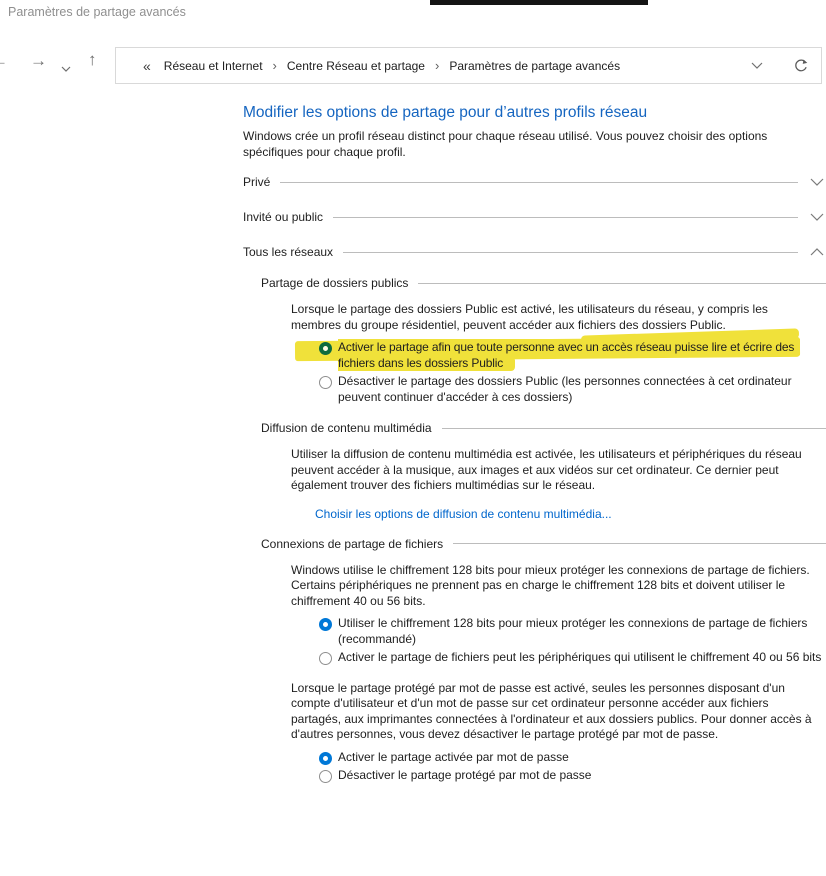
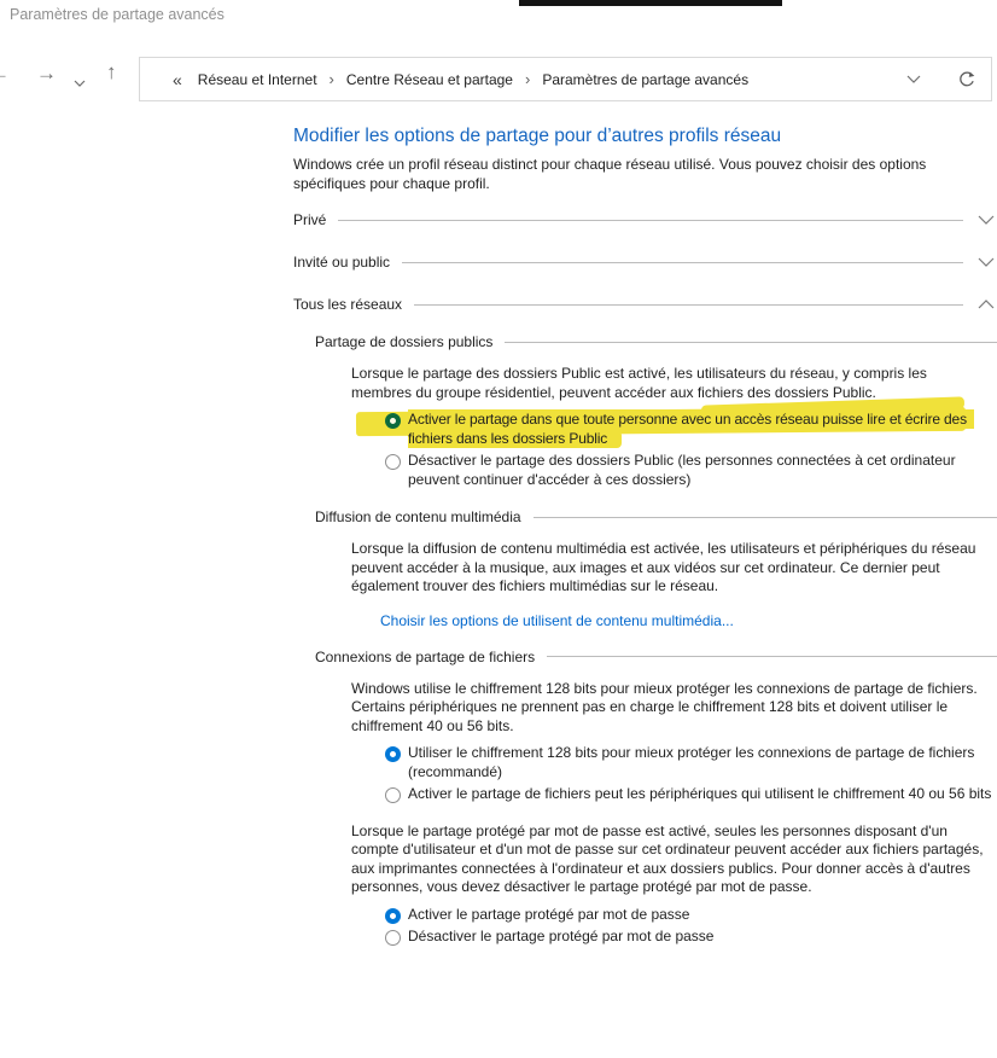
  Paramètres de partage avancés
  →
  ↑
  «
  Réseau et Internet
  ›
  Centre Réseau et partage
  ›
  Paramètres de partage avancés
  Modifier les options de partage pour d’autres profils réseau
  Windows crée un profil réseau distinct pour chaque réseau utilisé. Vous pouvez choisir des options spécifiques pour chaque profil.
  Privé
  Invité ou public
  Tous les réseaux
  Partage de dossiers publics
  Lorsque le partage des dossiers Public est activé, les utilisateurs du réseau, y compris les membres du groupe résidentiel, peuvent accéder aux fichiers des dossiers Public.
- Activer le partage afin que toute personne avec un accès réseau puisse lire et écrire des
+ Activer le partage dans que toute personne avec un accès réseau puisse lire et écrire des
  fichiers dans les dossiers Public
  Désactiver le partage des dossiers Public (les personnes connectées à cet ordinateur peuvent continuer d'accéder à ces dossiers)
  Diffusion de contenu multimédia
- Utiliser la diffusion de contenu multimédia est activée, les utilisateurs et périphériques du réseau peuvent accéder à la musique, aux images et aux vidéos sur cet ordinateur. Ce dernier peut également trouver des fichiers multimédias sur le réseau.
+ Lorsque la diffusion de contenu multimédia est activée, les utilisateurs et périphériques du réseau peuvent accéder à la musique, aux images et aux vidéos sur cet ordinateur. Ce dernier peut également trouver des fichiers multimédias sur le réseau.
- Choisir les options de diffusion de contenu multimédia...
+ Choisir les options de utilisent de contenu multimédia...
  Connexions de partage de fichiers
  Windows utilise le chiffrement 128 bits pour mieux protéger les connexions de partage de fichiers. Certains périphériques ne prennent pas en charge le chiffrement 128 bits et doivent utiliser le chiffrement 40 ou 56 bits.
  Utiliser le chiffrement 128 bits pour mieux protéger les connexions de partage de fichiers (recommandé)
  Activer le partage de fichiers peut les périphériques qui utilisent le chiffrement 40 ou 56 bits
- Lorsque le partage protégé par mot de passe est activé, seules les personnes disposant d'un compte d'utilisateur et d'un mot de passe sur cet ordinateur personne accéder aux fichiers partagés, aux imprimantes connectées à l'ordinateur et aux dossiers publics. Pour donner accès à d'autres personnes, vous devez désactiver le partage protégé par mot de passe.
+ Lorsque le partage protégé par mot de passe est activé, seules les personnes disposant d'un compte d'utilisateur et d'un mot de passe sur cet ordinateur peuvent accéder aux fichiers partagés, aux imprimantes connectées à l'ordinateur et aux dossiers publics. Pour donner accès à d'autres personnes, vous devez désactiver le partage protégé par mot de passe.
- Activer le partage activée par mot de passe
+ Activer le partage protégé par mot de passe
  Désactiver le partage protégé par mot de passe
